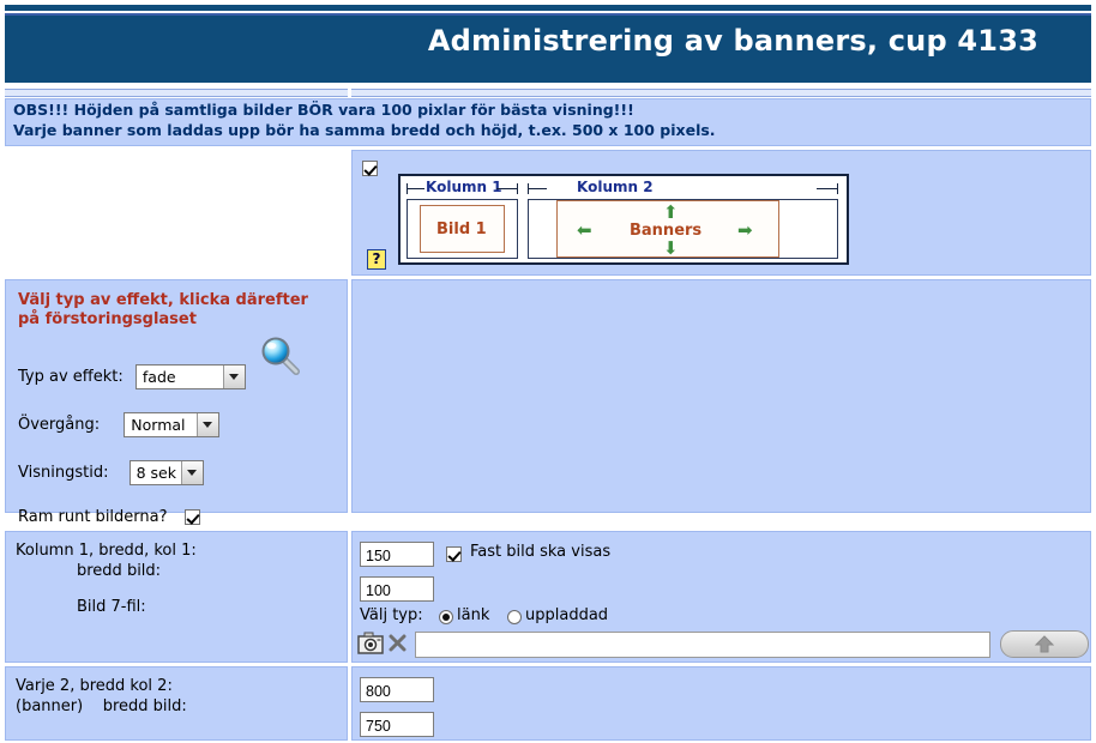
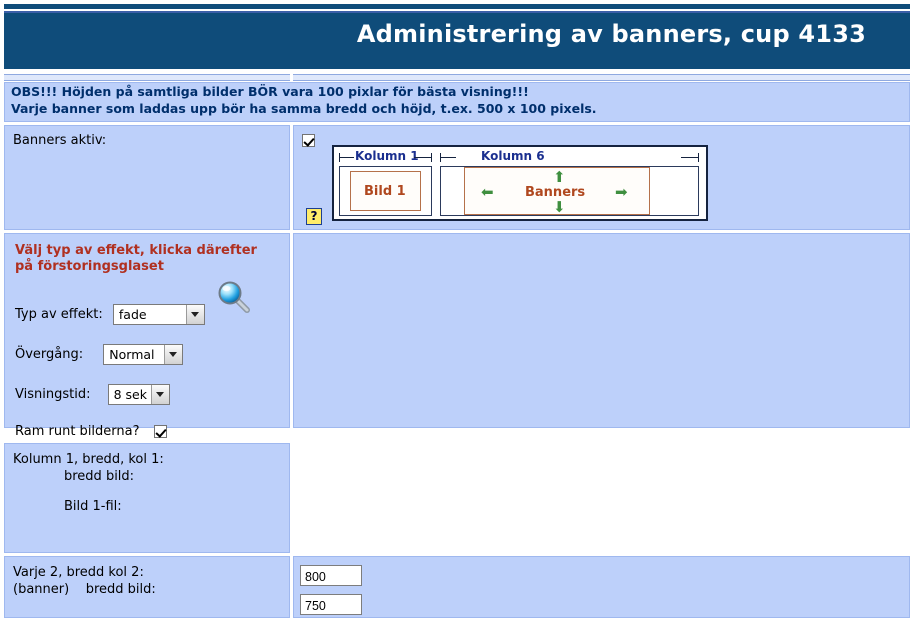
  Administrering av banners, cup 4133
  OBS!!! Höjden på samtliga bilder BÖR vara 100 pixlar för bästa visning!!!
  Varje banner som laddas upp bör ha samma bredd och höjd, t.ex. 500 x 100 pixels.
+ Banners aktiv:
  ?
  Kolumn 1
- Kolumn 2
+ Kolumn 6
  Bild 1
  Banners
  ⬆
  ⬇
  ⬅
  ➡
  Välj typ av effekt, klicka därefter på förstoringsglaset
  Typ av effekt:
  fade
  Övergång:
  Normal
  Visningstid:
  8 sek
  Ram runt bilderna?
  Kolumn 1, bredd, kol 1:
  bredd bild:
- Bild 7-fil:
+ Bild 1-fil:
- 150
- Fast bild ska visas
- 100
- Välj typ:
- länk
- uppladdad
  Varje 2, bredd kol 2:
  (banner) bredd bild:
  800
  750
